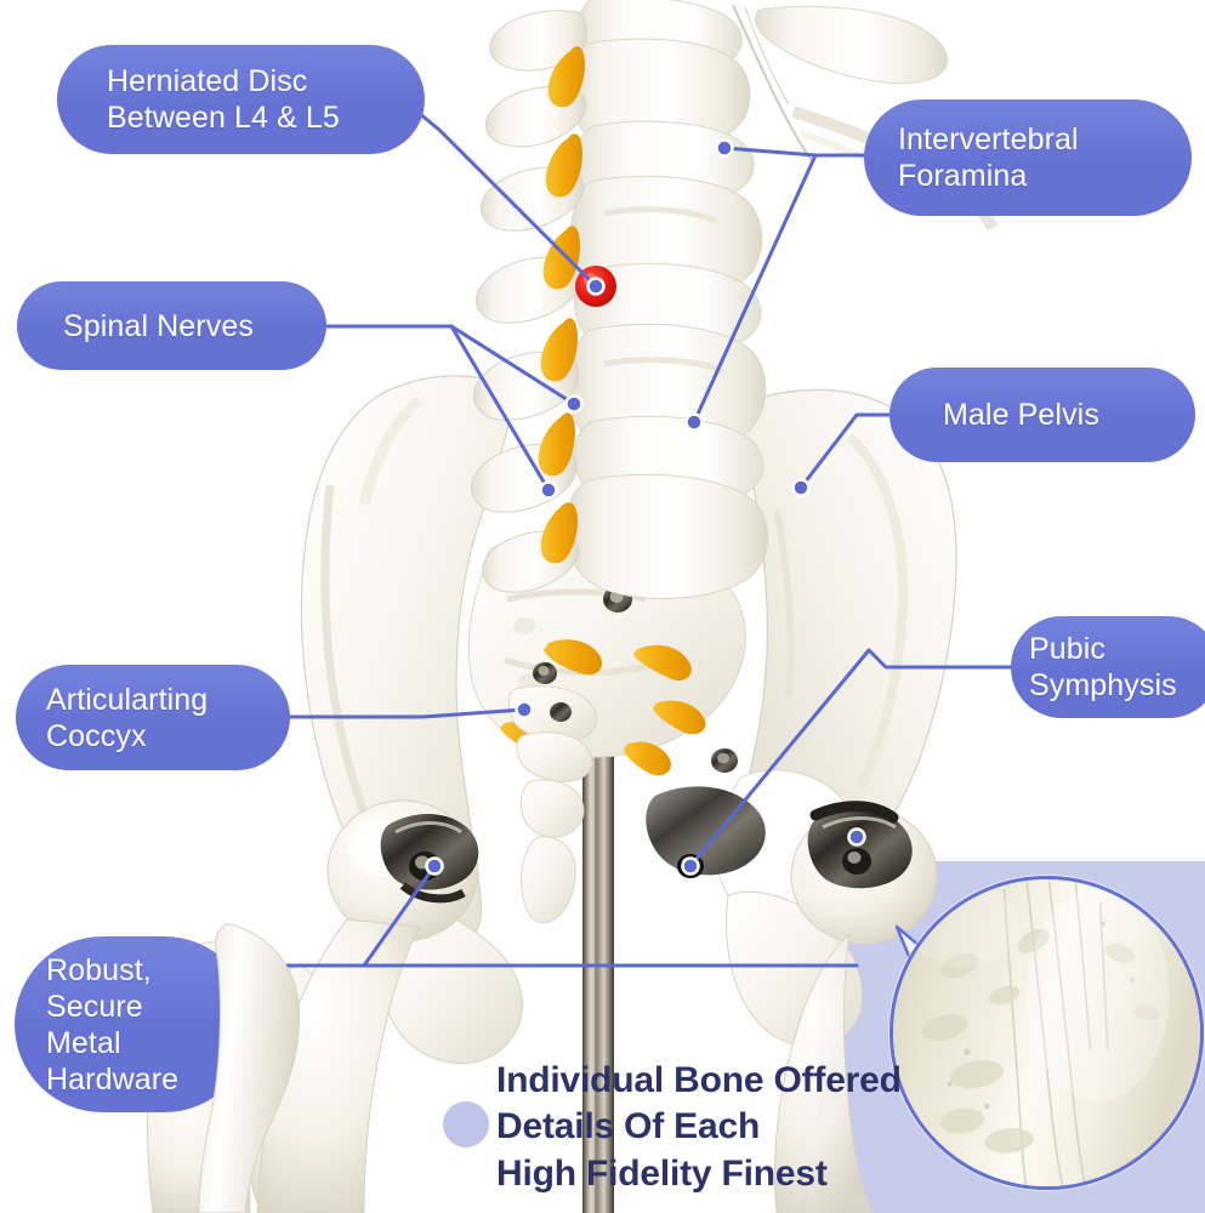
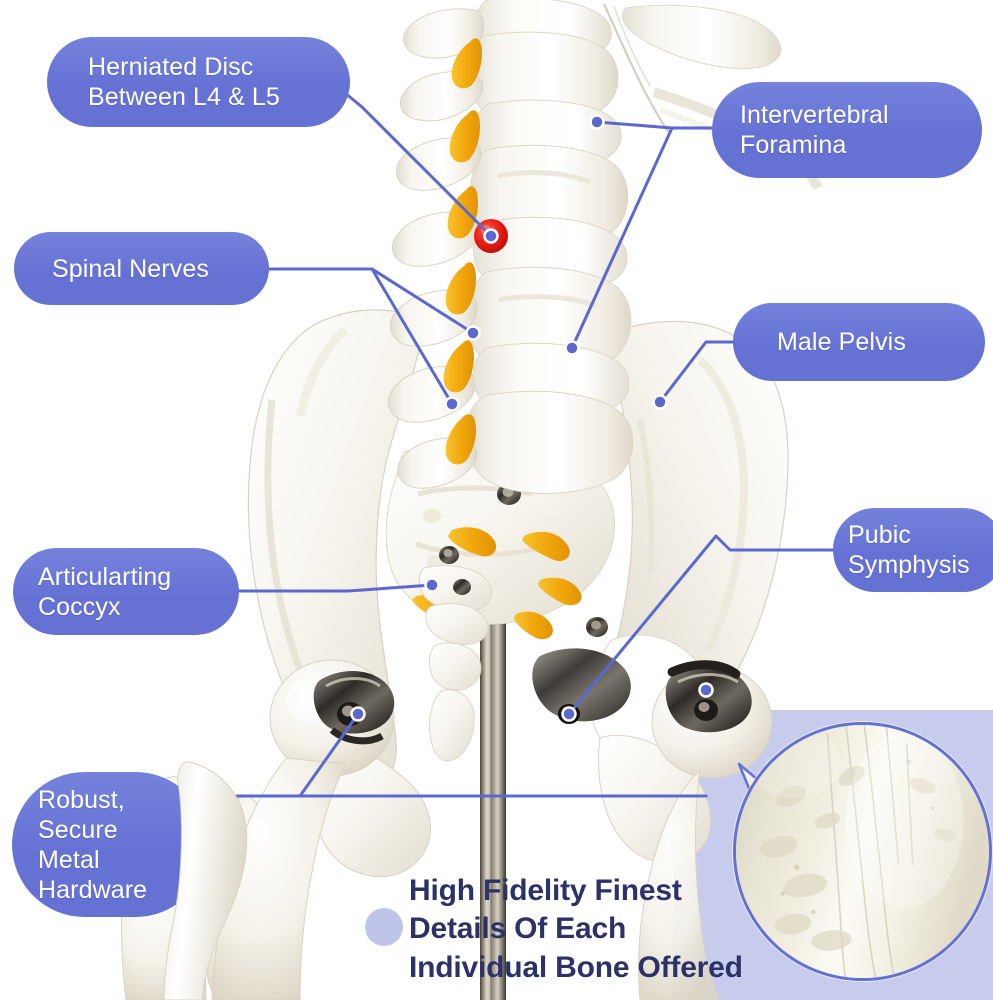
  Herniated Disc
  Between L4 & L5
  Intervertebral
  Foramina
  Spinal Nerves
  Male Pelvis
  Pubic
  Symphysis
  Articularting
  Coccyx
  Robust,
  Secure
  Metal
  Hardware
- Individual Bone Offered
+ High Fidelity Finest
  Details Of Each
- High Fidelity Finest
+ Individual Bone Offered
